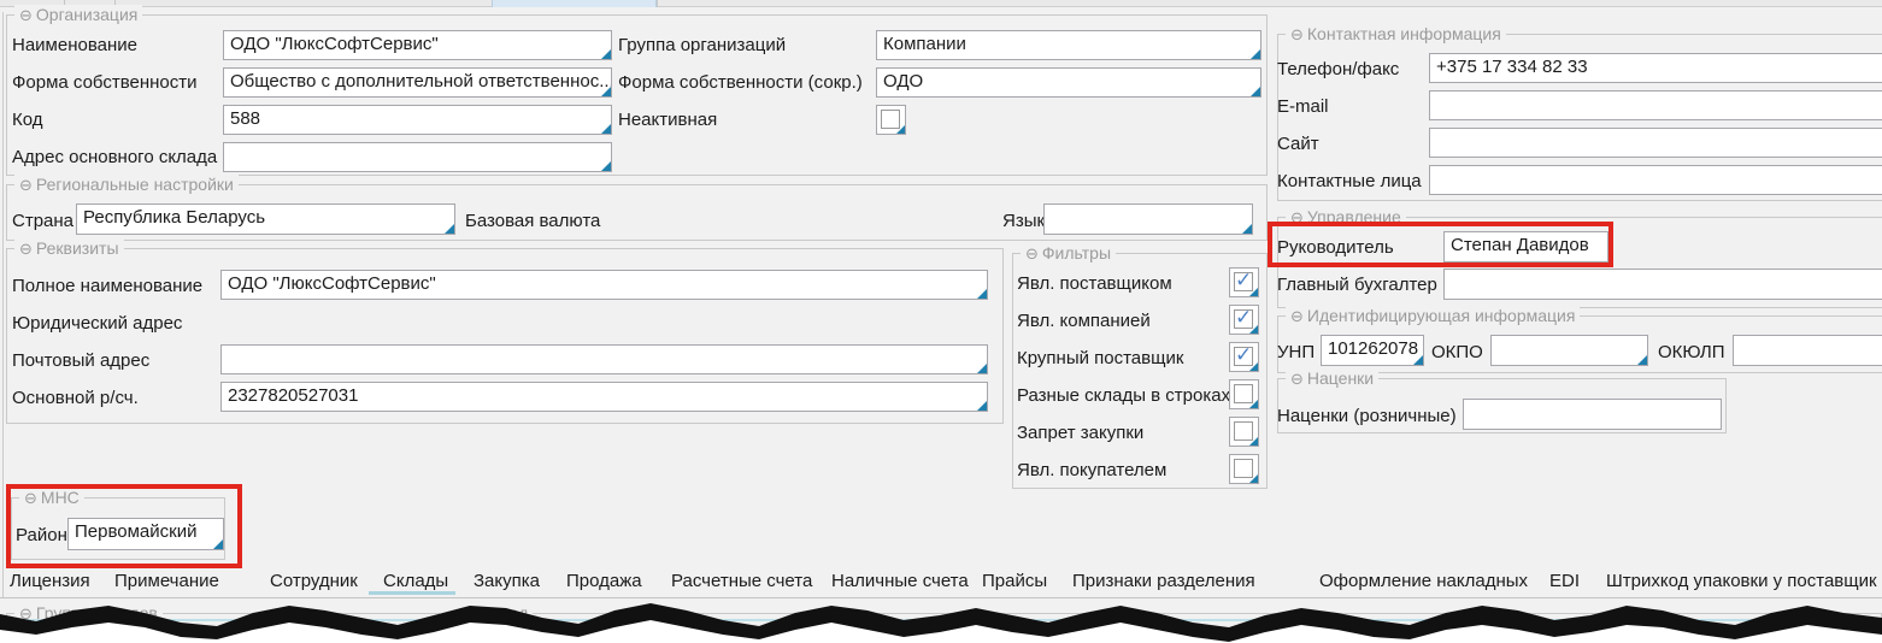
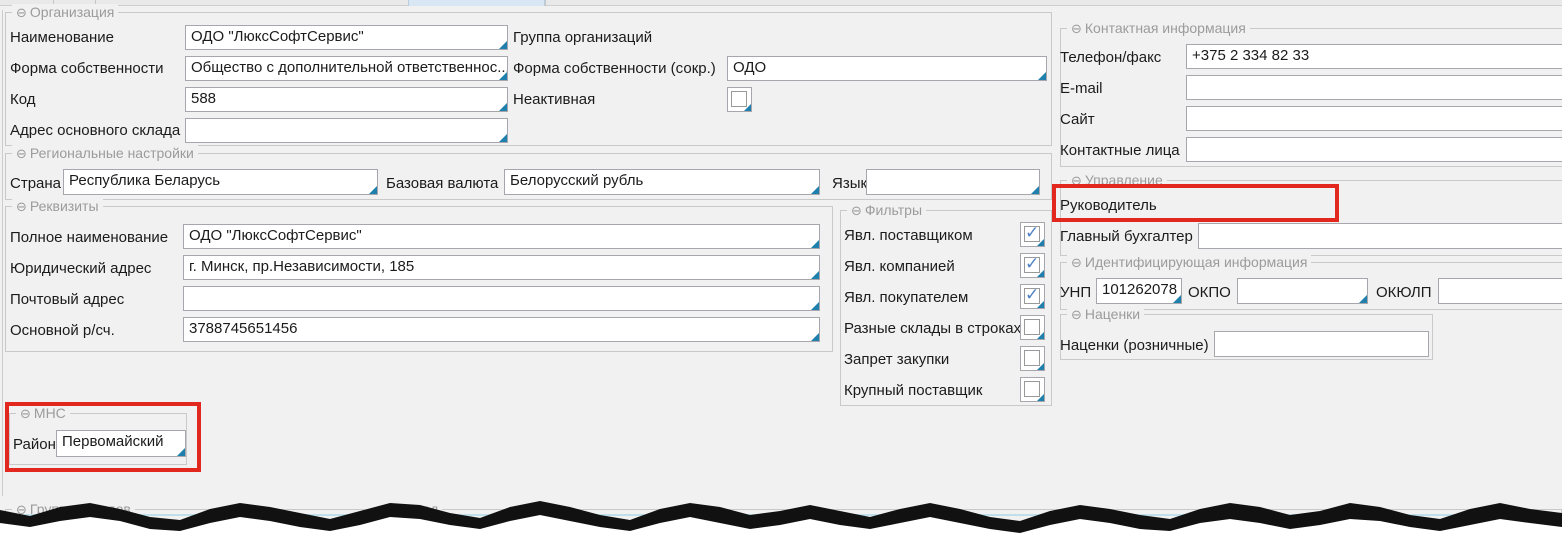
  ⊖ Организация
  Наименование
  ОДО "ЛюксСофтСервис"
  Форма собственности
  Общество с дополнительной ответственнос..
  Код
  588
  Адрес основного склада
  Группа организаций
- Компании
  Форма собственности (сокр.)
  ОДО
  Неактивная
  ⊖ Контактная информация
  Телефон/факс
- +375 17 334 82 33
+ +375 2 334 82 33
  E-mail
  Сайт
  Контактные лица
  ⊖ Региональные настройки
  Страна
  Республика Беларусь
  Базовая валюта
+ Белорусский рубль
  Язык
  ⊖ Реквизиты
  Полное наименование
  ОДО "ЛюксСофтСервис"
  Юридический адрес
+ г. Минск, пр.Независимости, 185
  Почтовый адрес
  Основной р/сч.
- 2327820527031
+ 3788745651456
  ⊖ Фильтры
  Явл. поставщиком
  ✓
  Явл. компанией
  ✓
- Крупный поставщик
+ Явл. покупателем
  ✓
  Разные склады в строках
  Запрет закупки
- Явл. покупателем
+ Крупный поставщик
  ⊖ Управление
  Руководитель
- Степан Давидов
  Главный бухгалтер
  ⊖ Идентифицирующая информация
  УНП
  101262078
  ОКПО
  ОКЮЛП
  ⊖ Наценки
  Наценки (розничные)
  ⊖ МНС
  Район
  Первомайский
- Лицензия
- Примечание
- Сотрудник
- Склады
- Закупка
- Продажа
- Расчетные счета
- Наличные счета
- Прайсы
- Признаки разделения
- Оформление накладных
- EDI
- Штрихкод упаковки у поставщик
